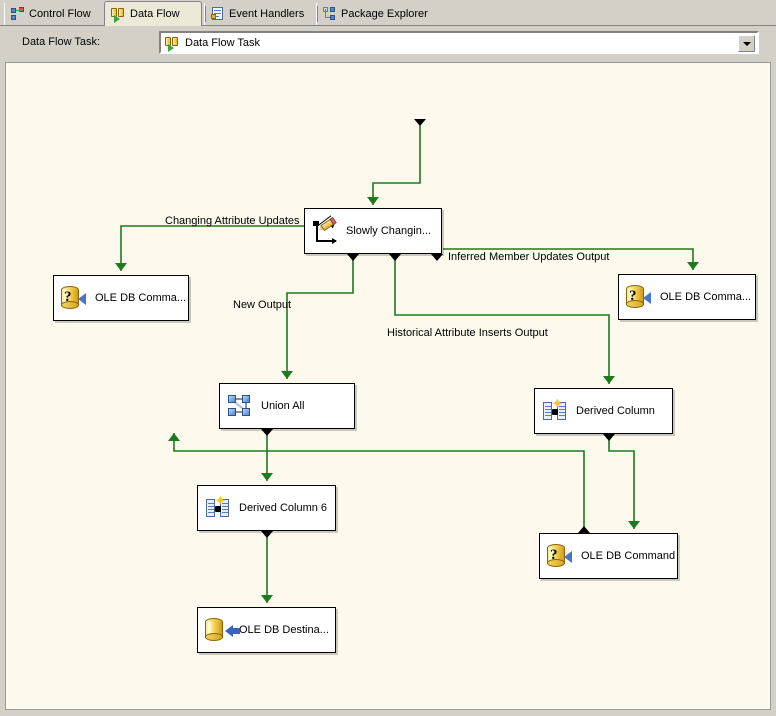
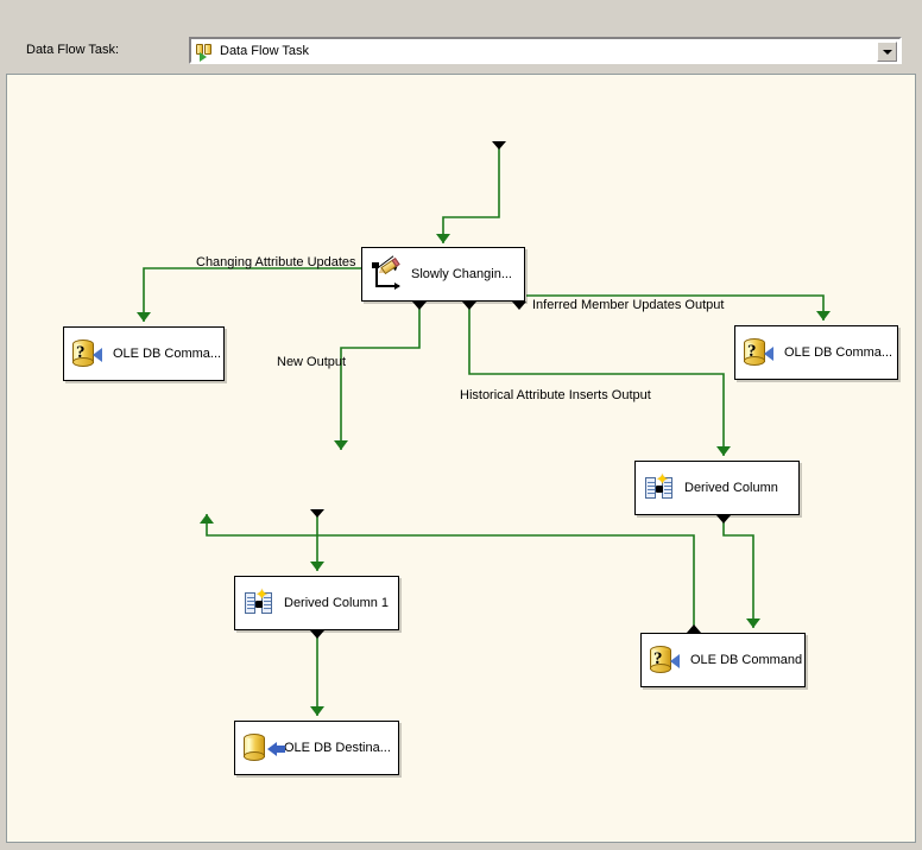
- Control Flow
- Data Flow
- Event Handlers
- Package Explorer
  Data Flow Task:
  Data Flow Task
  Slowly Changin...
  ?
  OLE DB Comma...
  ?
  OLE DB Comma...
- Union All
  ✦
  Derived Column
  ✦
- Derived Column 6
+ Derived Column 1
  ?
  OLE DB Command
  OLE DB Destina...
  Changing Attribute Updates
  Inferred Member Updates Output
  New Output
  Historical Attribute Inserts Output
